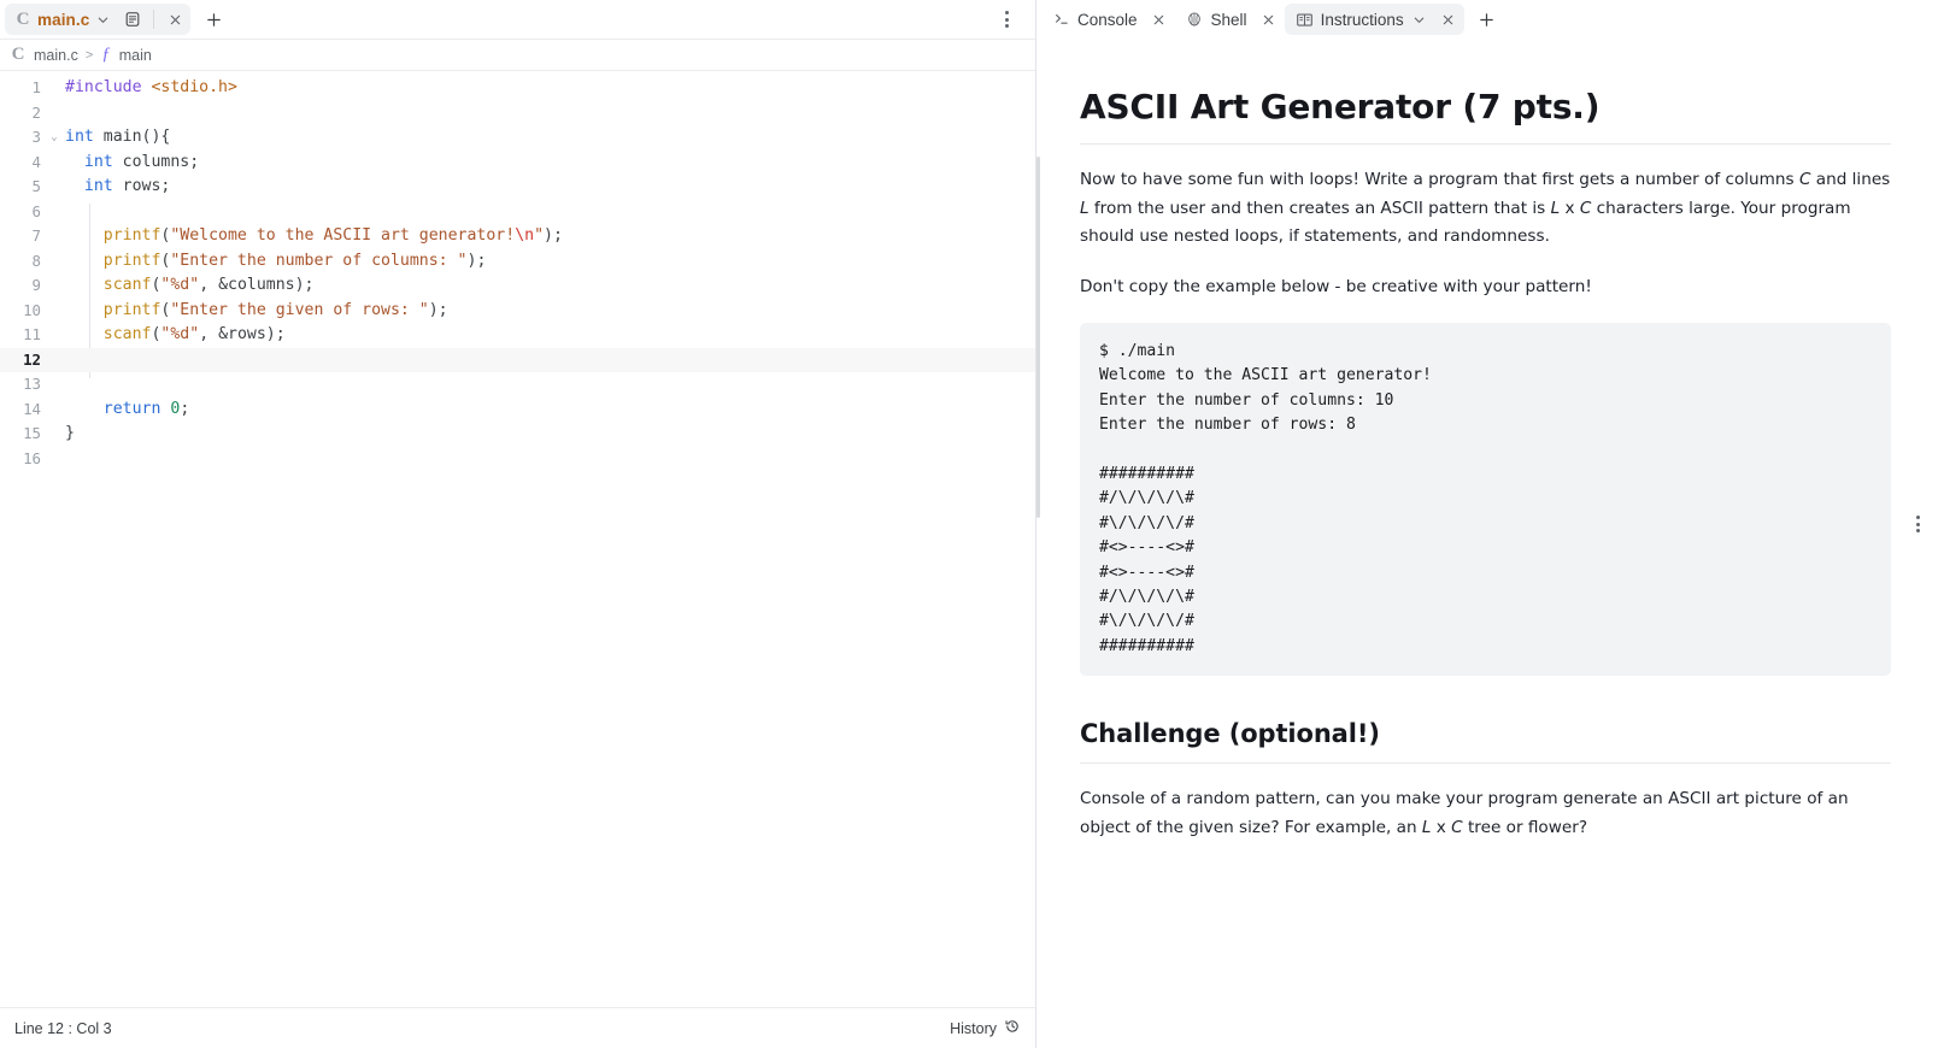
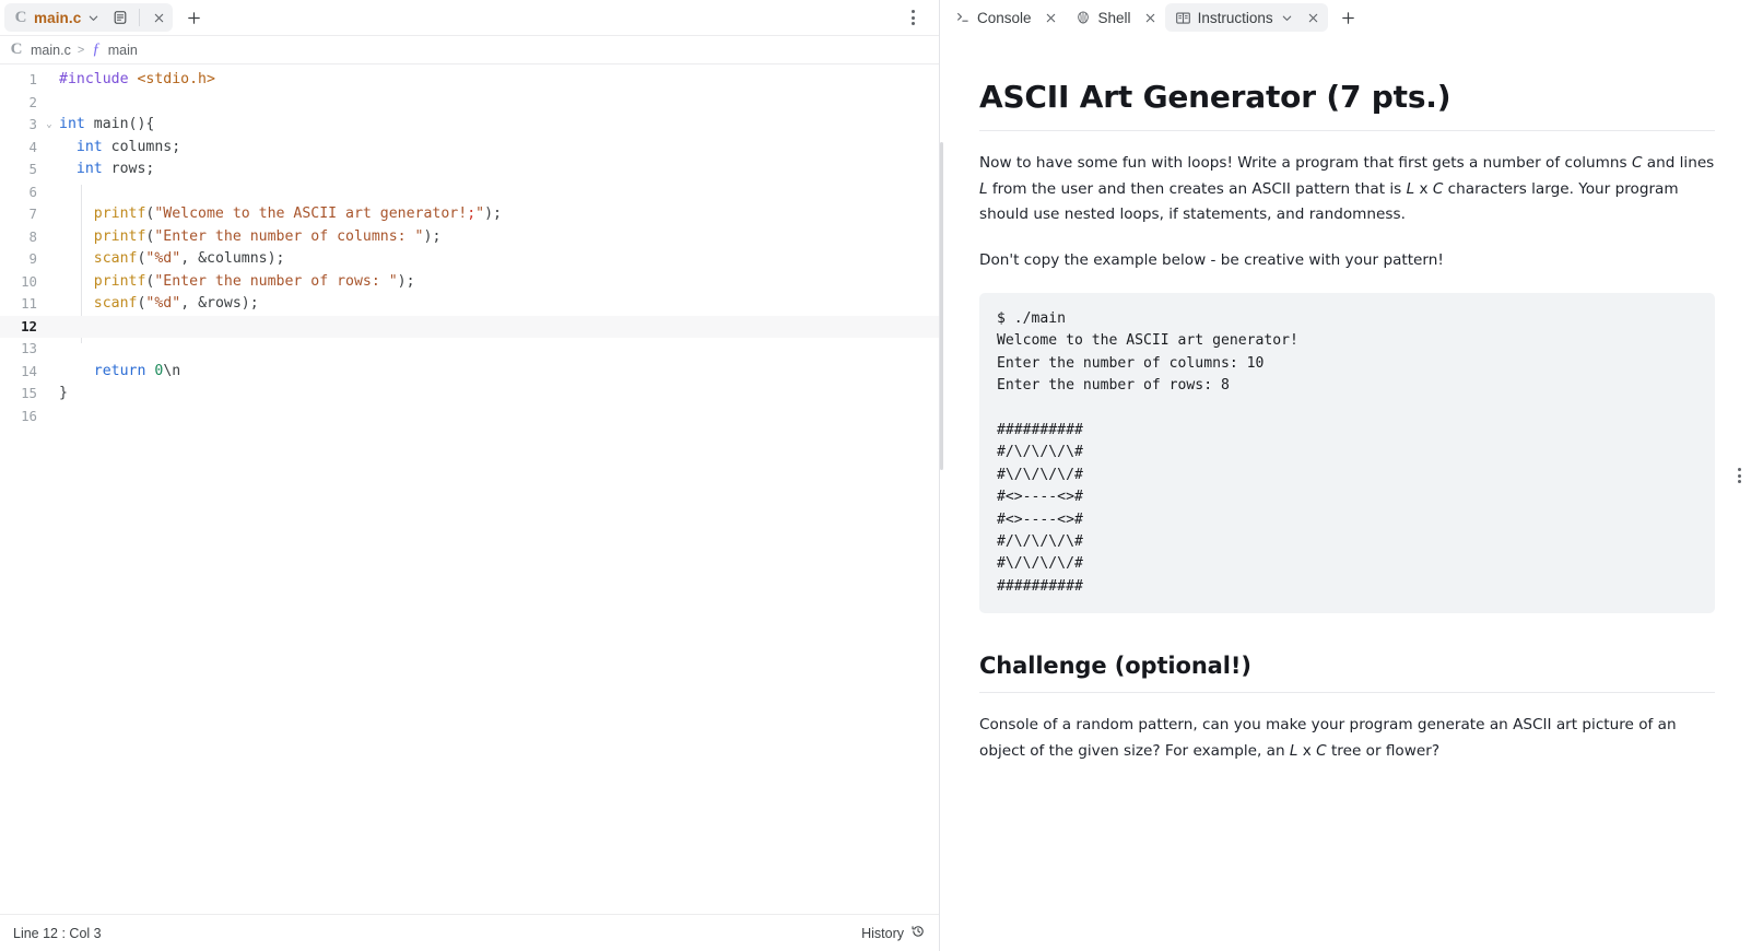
  C
  main.c
  C
  main.c
  >
  ƒ
  main
  1
  #include <stdio.h>
  2
  3
  ⌄
  int main(){
  4
  int columns;
  5
  int rows;
  6
  7
- printf("Welcome to the ASCII art generator!\n");
+ printf("Welcome to the ASCII art generator!;");
  8
  printf("Enter the number of columns: ");
  9
  scanf("%d", &columns);
  10
- printf("Enter the given of rows: ");
+ printf("Enter the number of rows: ");
  11
  scanf("%d", &rows);
  12
  13
  14
- return 0;
+ return 0\n
  15
  }
  16
  Line 12 : Col 3
  History
  Console
  Shell
  Instructions
  ASCII Art Generator (7 pts.)
  Now to have some fun with loops! Write a program that first gets a number of columns C and lines L from the user and then creates an ASCII pattern that is L x C characters large. Your program should use nested loops, if statements, and randomness.
  Don't copy the example below - be creative with your pattern!
  $ ./main
  Welcome to the ASCII art generator!
  Enter the number of columns: 10
  Enter the number of rows: 8
  ##########
  #/\/\/\/\#
  #\/\/\/\/#
  #<>----<>#
  #<>----<>#
  #/\/\/\/\#
  #\/\/\/\/#
  ##########
  Challenge (optional!)
  Console of a random pattern, can you make your program generate an ASCII art picture of an object of the given size? For example, an L x C tree or flower?
